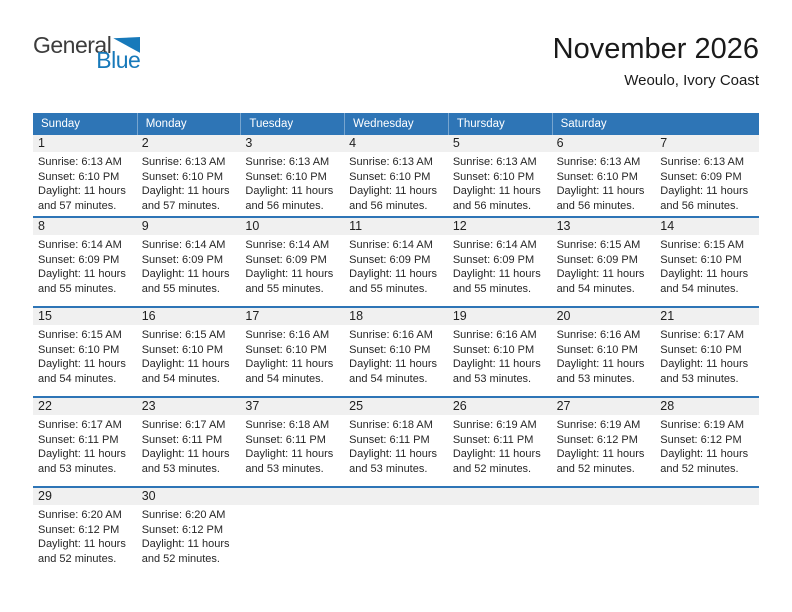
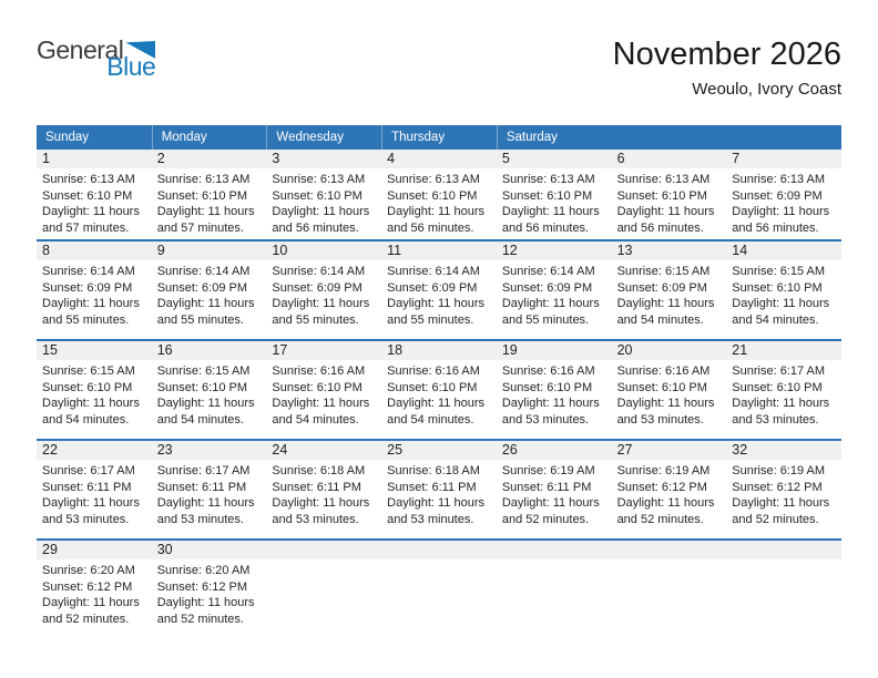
  General
  Blue
  November 2026
  Weoulo, Ivory Coast
  Sunday
  Monday
- Tuesday
  Wednesday
  Thursday
  Saturday
  1
  Sunrise: 6:13 AM
  Sunset: 6:10 PM
  Daylight: 11 hours
  and 57 minutes.
  2
  Sunrise: 6:13 AM
  Sunset: 6:10 PM
  Daylight: 11 hours
  and 57 minutes.
  3
  Sunrise: 6:13 AM
  Sunset: 6:10 PM
  Daylight: 11 hours
  and 56 minutes.
  4
  Sunrise: 6:13 AM
  Sunset: 6:10 PM
  Daylight: 11 hours
  and 56 minutes.
  5
  Sunrise: 6:13 AM
  Sunset: 6:10 PM
  Daylight: 11 hours
  and 56 minutes.
  6
  Sunrise: 6:13 AM
  Sunset: 6:10 PM
  Daylight: 11 hours
  and 56 minutes.
  7
  Sunrise: 6:13 AM
  Sunset: 6:09 PM
  Daylight: 11 hours
  and 56 minutes.
  8
  Sunrise: 6:14 AM
  Sunset: 6:09 PM
  Daylight: 11 hours
  and 55 minutes.
  9
  Sunrise: 6:14 AM
  Sunset: 6:09 PM
  Daylight: 11 hours
  and 55 minutes.
  10
  Sunrise: 6:14 AM
  Sunset: 6:09 PM
  Daylight: 11 hours
  and 55 minutes.
  11
  Sunrise: 6:14 AM
  Sunset: 6:09 PM
  Daylight: 11 hours
  and 55 minutes.
  12
  Sunrise: 6:14 AM
  Sunset: 6:09 PM
  Daylight: 11 hours
  and 55 minutes.
  13
  Sunrise: 6:15 AM
  Sunset: 6:09 PM
  Daylight: 11 hours
  and 54 minutes.
  14
  Sunrise: 6:15 AM
  Sunset: 6:10 PM
  Daylight: 11 hours
  and 54 minutes.
  15
  Sunrise: 6:15 AM
  Sunset: 6:10 PM
  Daylight: 11 hours
  and 54 minutes.
  16
  Sunrise: 6:15 AM
  Sunset: 6:10 PM
  Daylight: 11 hours
  and 54 minutes.
  17
  Sunrise: 6:16 AM
  Sunset: 6:10 PM
  Daylight: 11 hours
  and 54 minutes.
  18
  Sunrise: 6:16 AM
  Sunset: 6:10 PM
  Daylight: 11 hours
  and 54 minutes.
  19
  Sunrise: 6:16 AM
  Sunset: 6:10 PM
  Daylight: 11 hours
  and 53 minutes.
  20
  Sunrise: 6:16 AM
  Sunset: 6:10 PM
  Daylight: 11 hours
  and 53 minutes.
  21
  Sunrise: 6:17 AM
  Sunset: 6:10 PM
  Daylight: 11 hours
  and 53 minutes.
  22
  Sunrise: 6:17 AM
  Sunset: 6:11 PM
  Daylight: 11 hours
  and 53 minutes.
  23
  Sunrise: 6:17 AM
  Sunset: 6:11 PM
  Daylight: 11 hours
  and 53 minutes.
- 37
+ 24
  Sunrise: 6:18 AM
  Sunset: 6:11 PM
  Daylight: 11 hours
  and 53 minutes.
  25
  Sunrise: 6:18 AM
  Sunset: 6:11 PM
  Daylight: 11 hours
  and 53 minutes.
  26
  Sunrise: 6:19 AM
  Sunset: 6:11 PM
  Daylight: 11 hours
  and 52 minutes.
  27
  Sunrise: 6:19 AM
  Sunset: 6:12 PM
  Daylight: 11 hours
  and 52 minutes.
- 28
+ 32
  Sunrise: 6:19 AM
  Sunset: 6:12 PM
  Daylight: 11 hours
  and 52 minutes.
  29
  Sunrise: 6:20 AM
  Sunset: 6:12 PM
  Daylight: 11 hours
  and 52 minutes.
  30
  Sunrise: 6:20 AM
  Sunset: 6:12 PM
  Daylight: 11 hours
  and 52 minutes.
